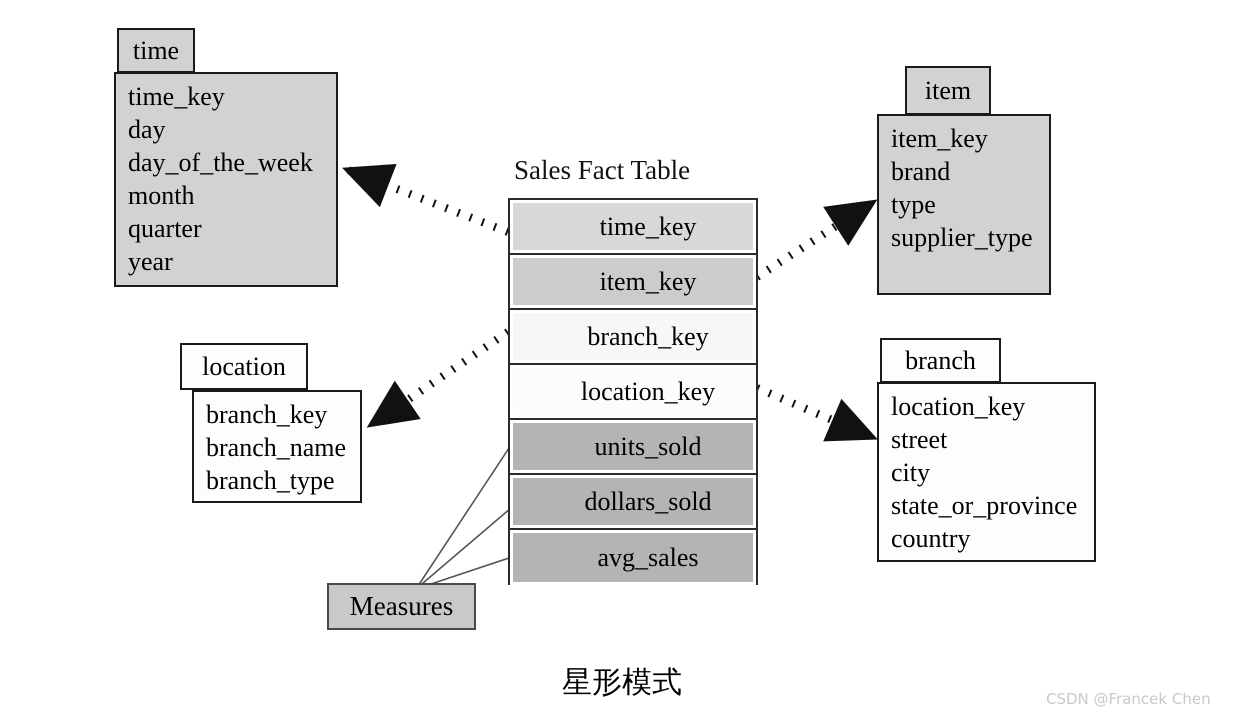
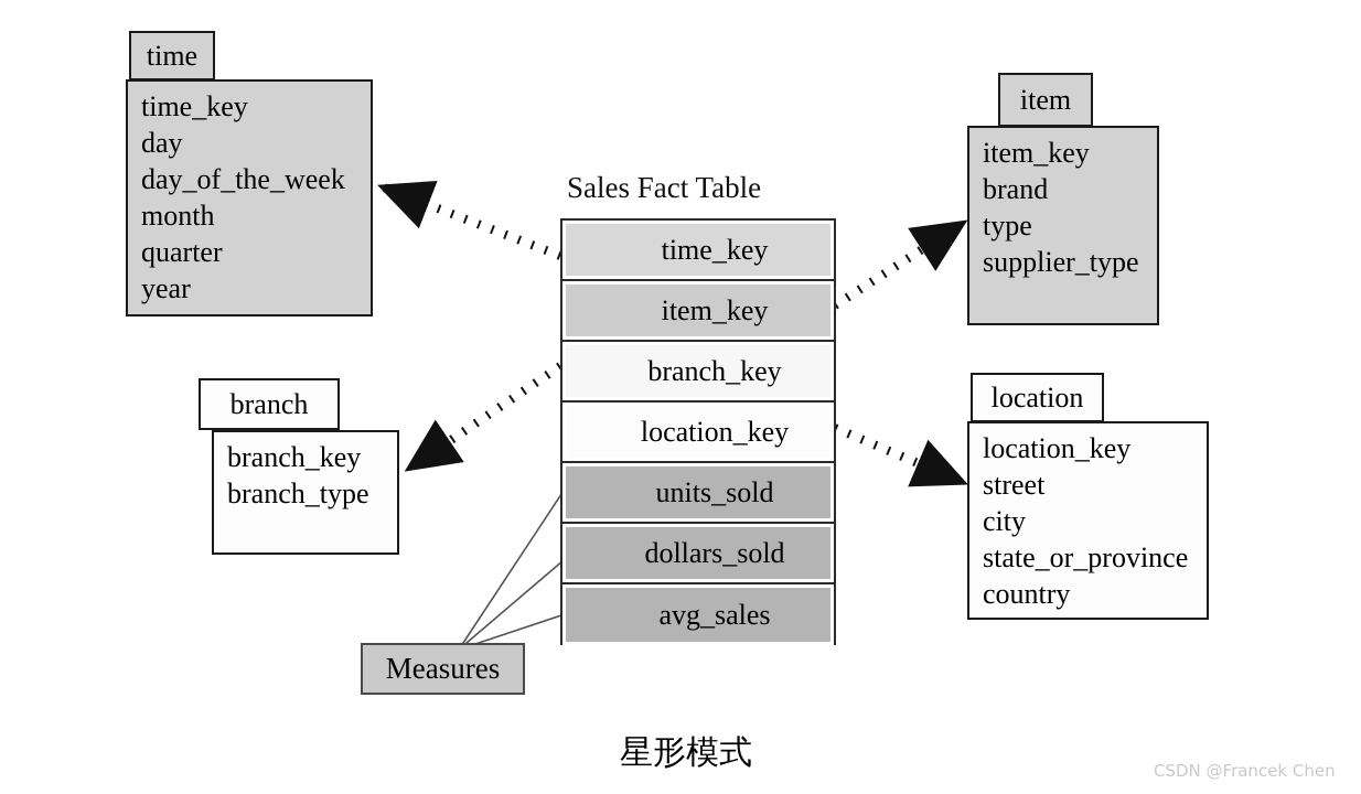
  time
  time_key
  day
  day_of_the_week
  month
  quarter
  year
  item
  item_key
  brand
  type
  supplier_type
- location
+ branch
  branch_key
- branch_name
  branch_type
- branch
+ location
  location_key
  street
  city
  state_or_province
  country
  Sales Fact Table
  time_key
  item_key
  branch_key
  location_key
  units_sold
  dollars_sold
  avg_sales
  Measures
  星形模式
  CSDN @Francek Chen
